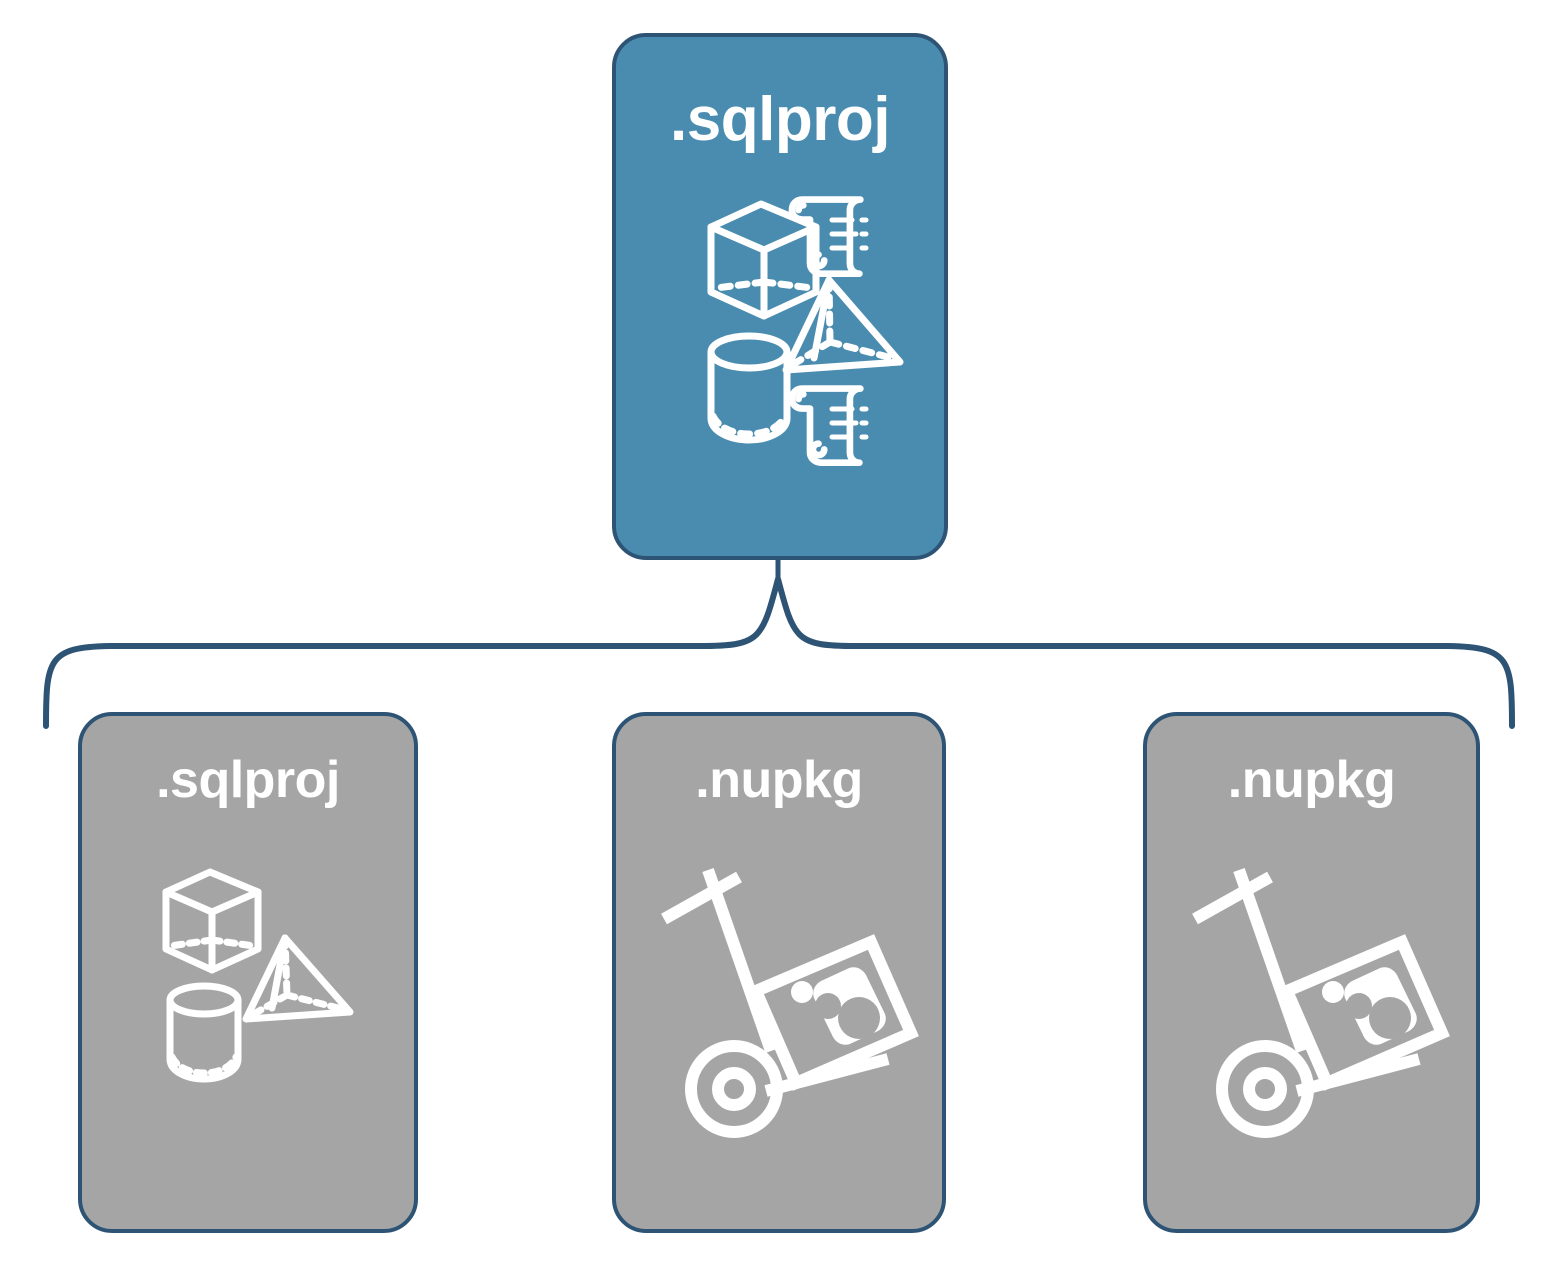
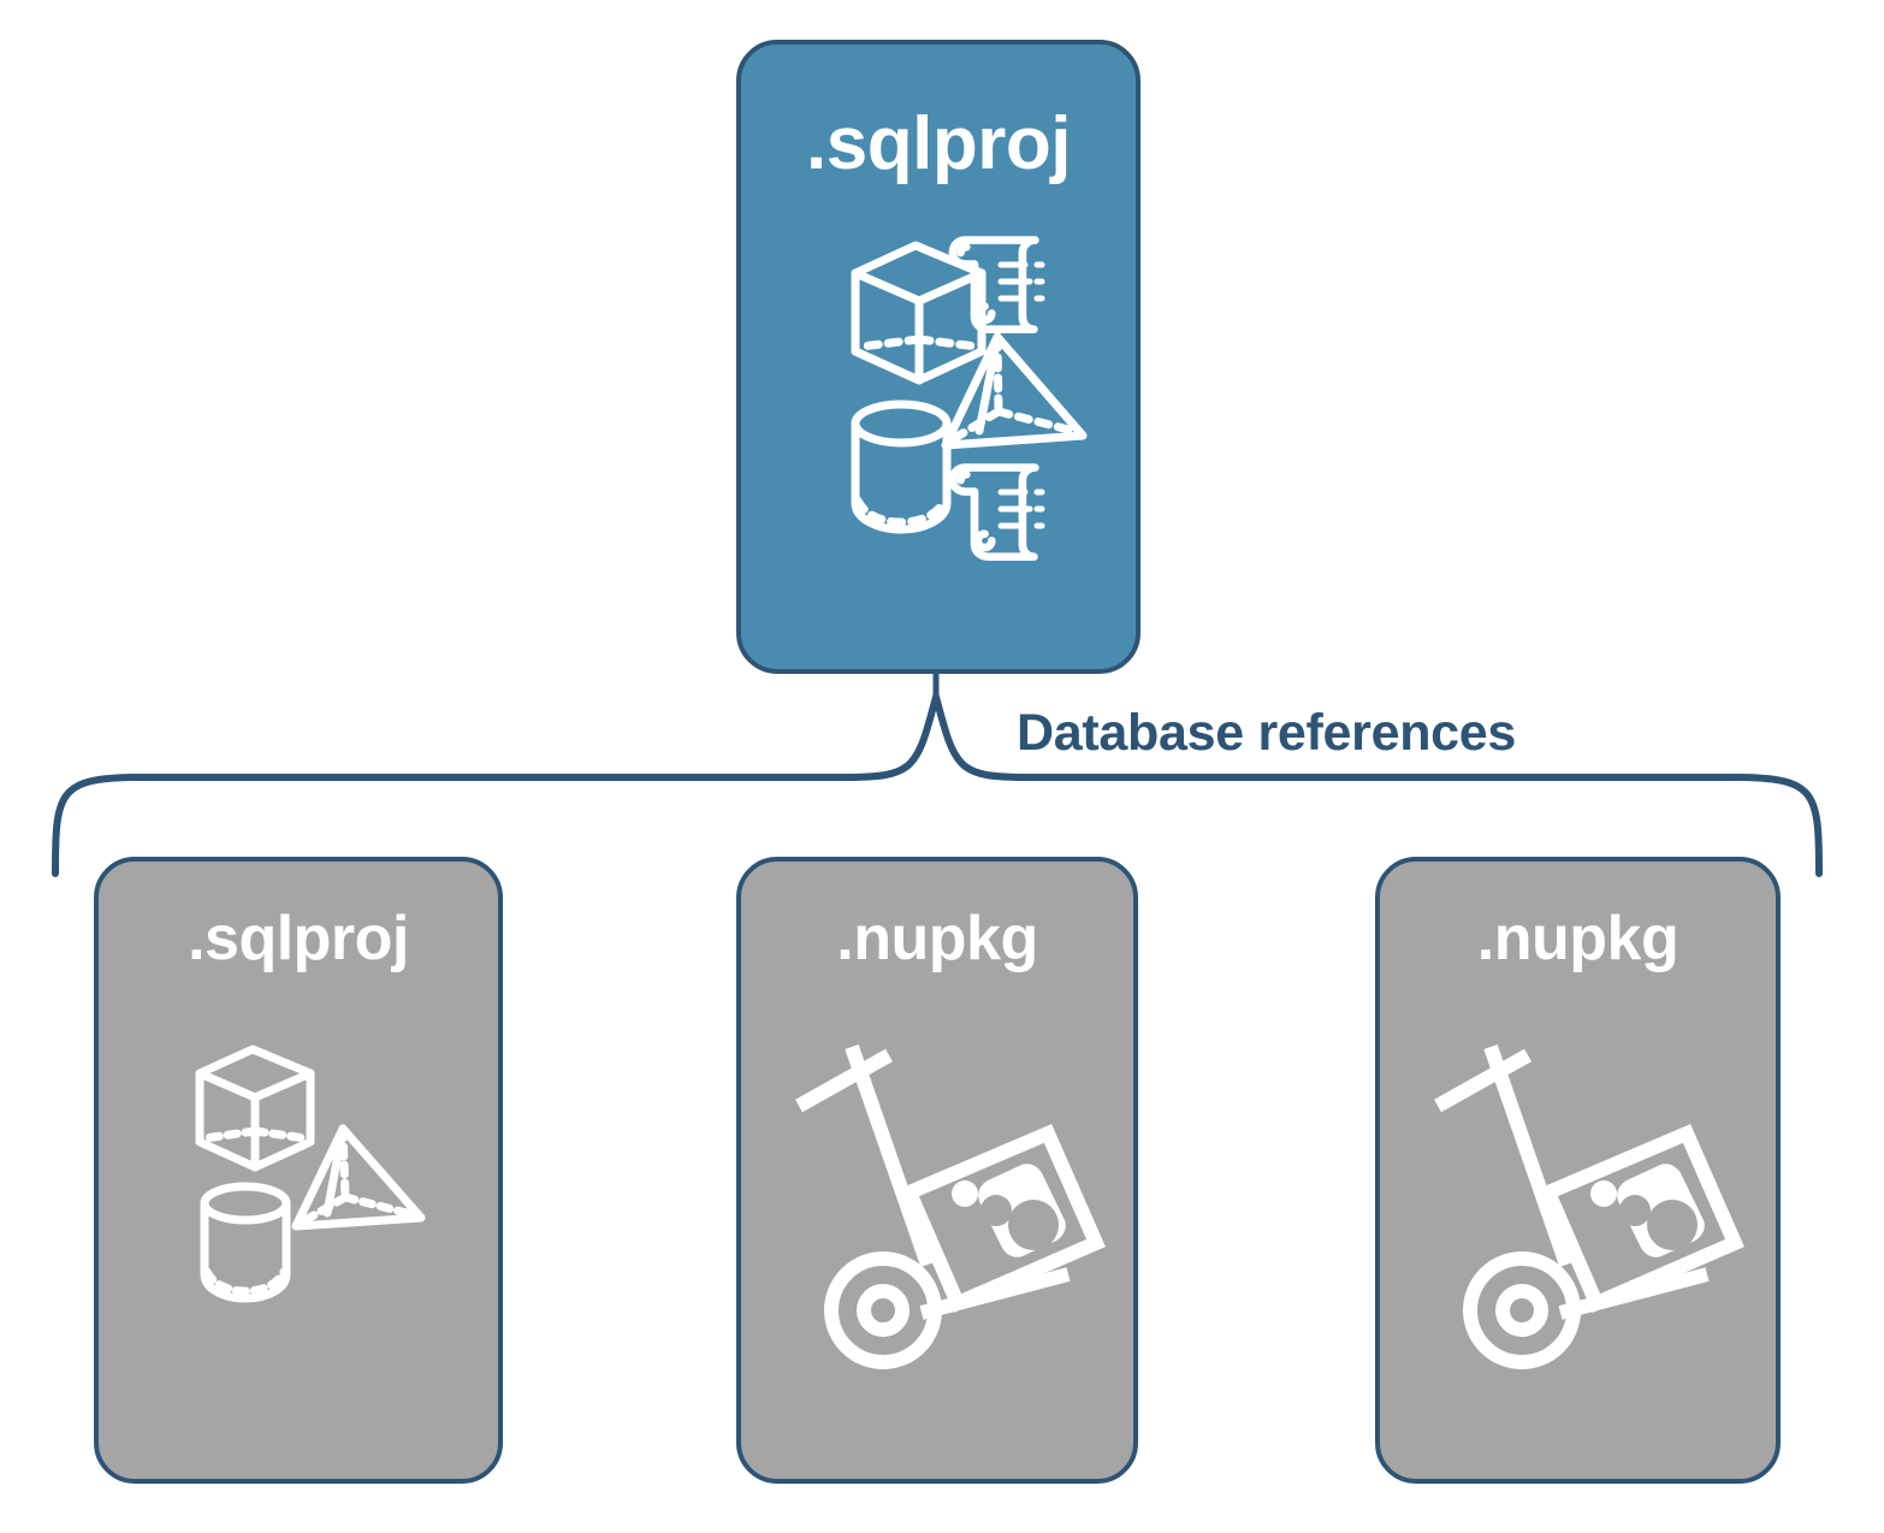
+ Database references
  .sqlproj
  .sqlproj
  .nupkg
  .nupkg
